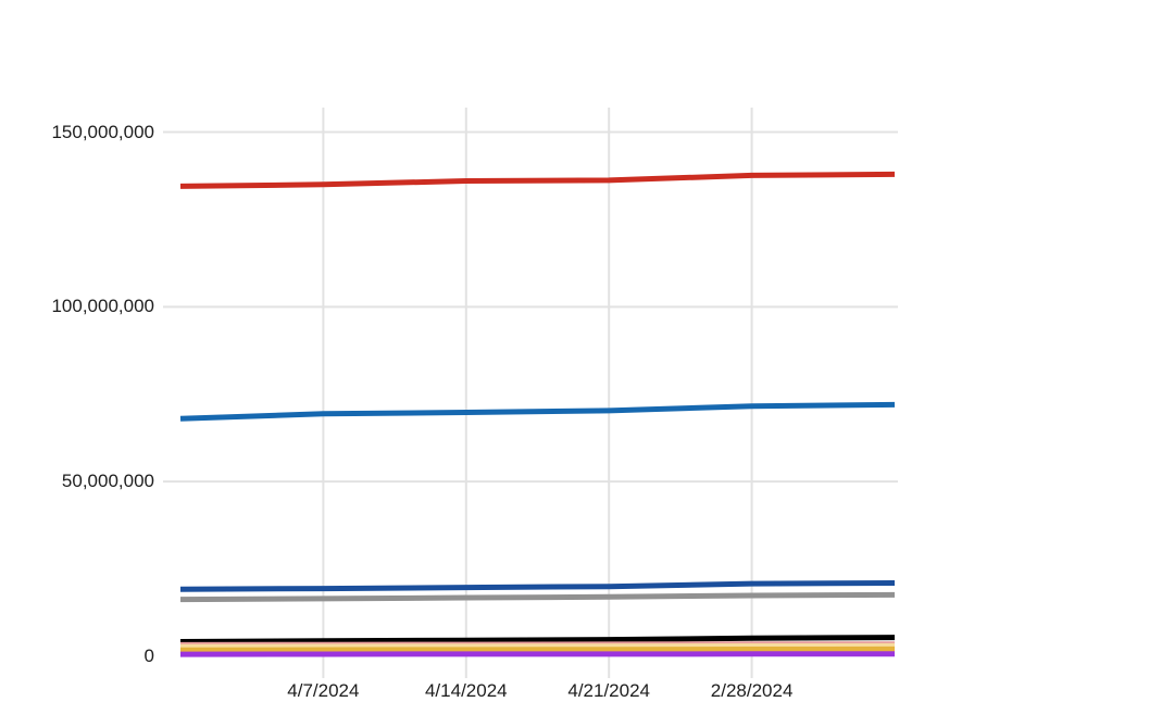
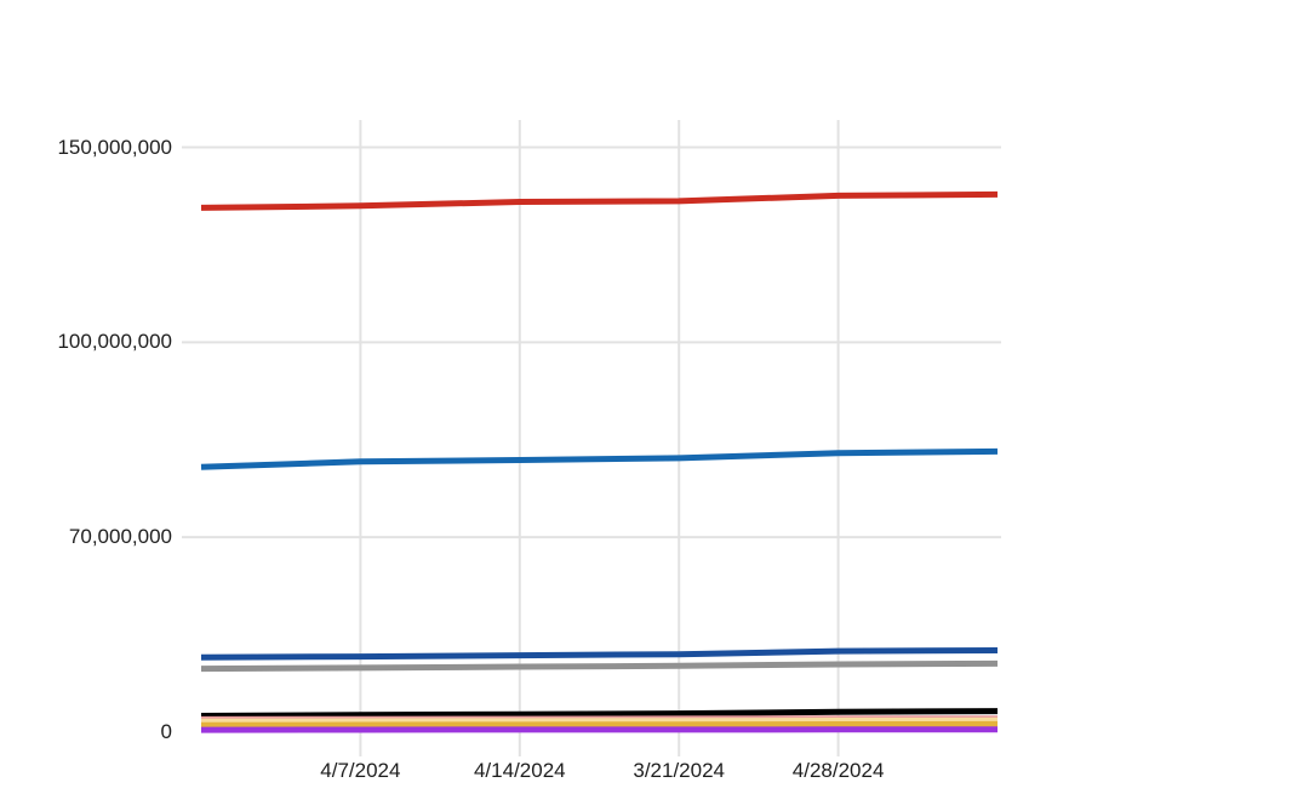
  150,000,000
  100,000,000
- 50,000,000
+ 70,000,000
  0
  4/7/2024
  4/14/2024
- 4/21/2024
+ 3/21/2024
- 2/28/2024
+ 4/28/2024
